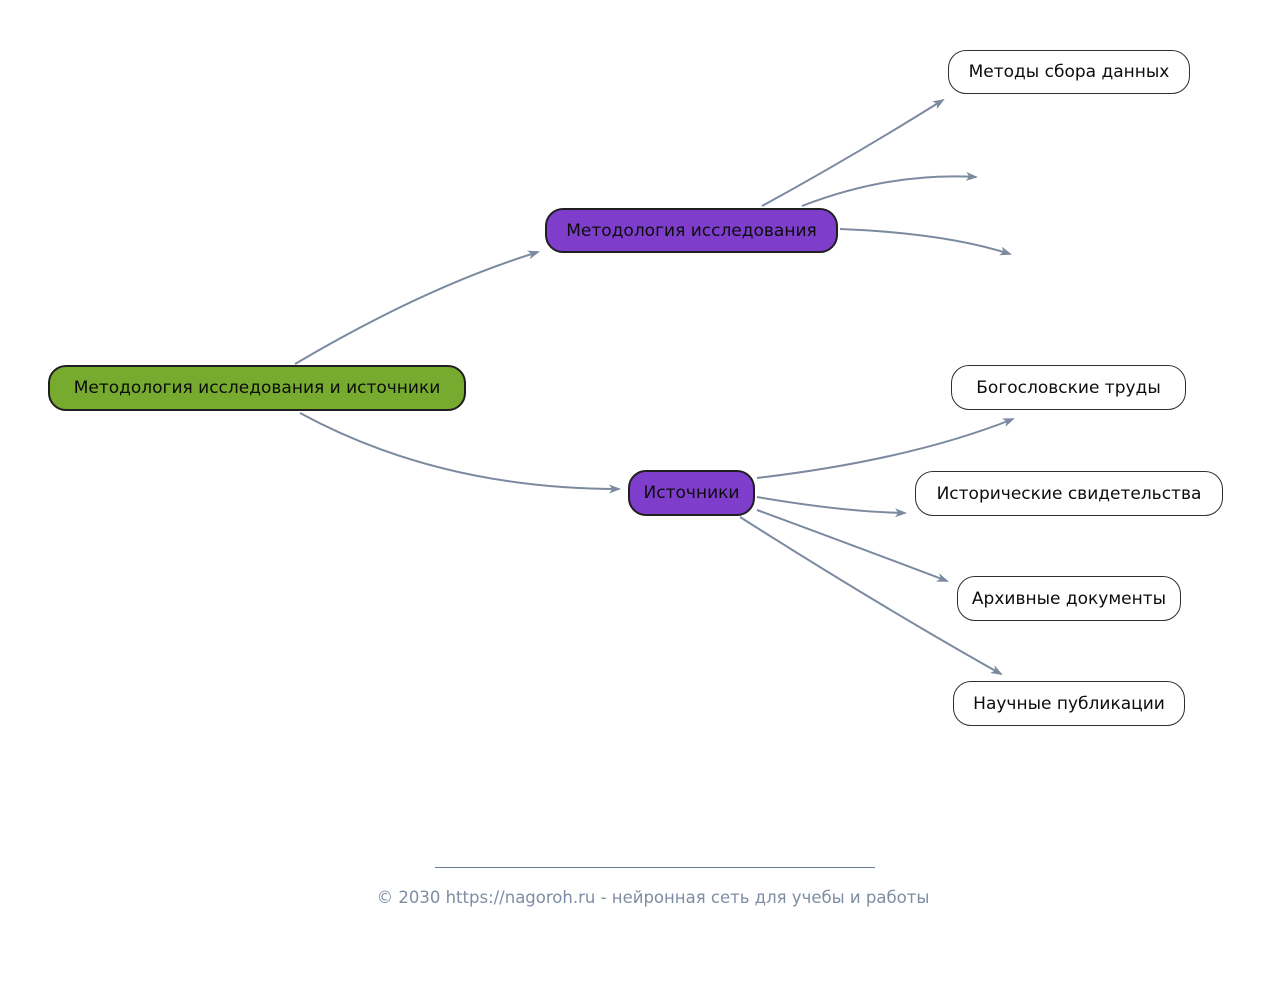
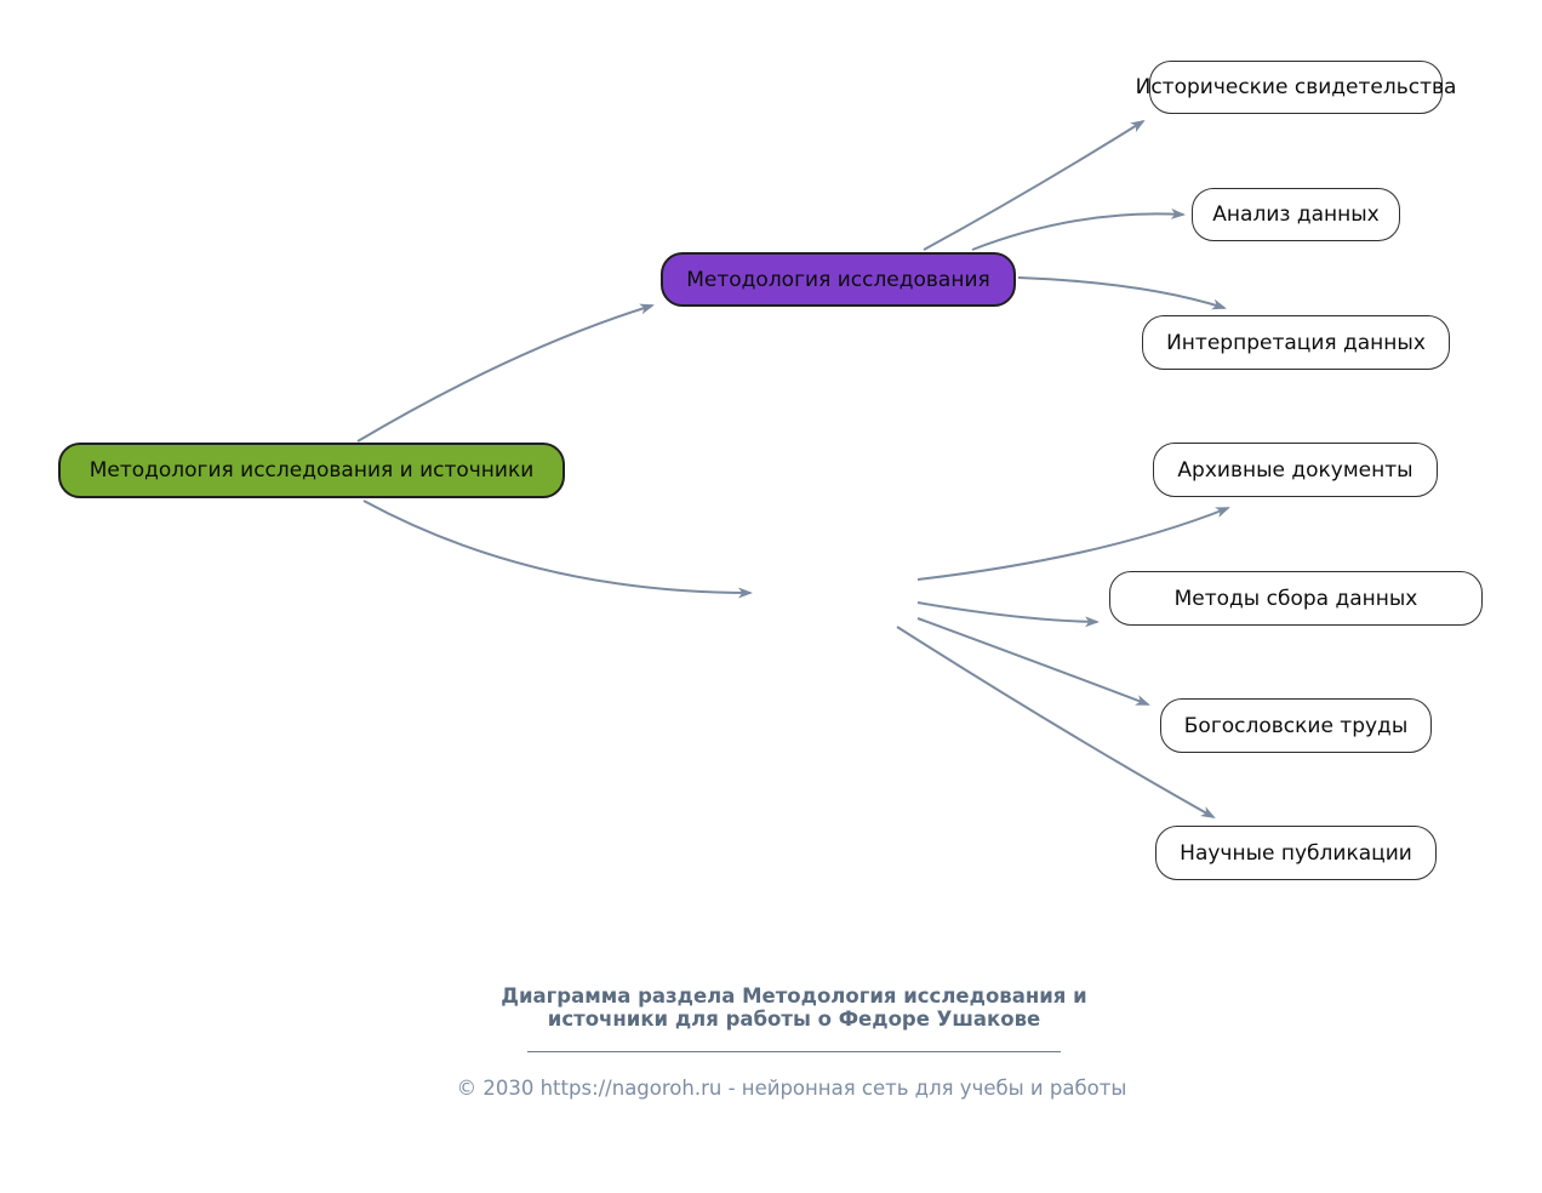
  Методология исследования и источники
  Методология исследования
- Источники
- Методы сбора данных
+ Исторические свидетельства
+ Анализ данных
+ Интерпретация данных
- Богословские труды
+ Архивные документы
- Исторические свидетельства
+ Методы сбора данных
- Архивные документы
+ Богословские труды
  Научные публикации
+ Диаграмма раздела Методология исследования и
+ источники для работы о Федоре Ушакове
  © 2030 https://nagoroh.ru - нейронная сеть для учебы и работы
